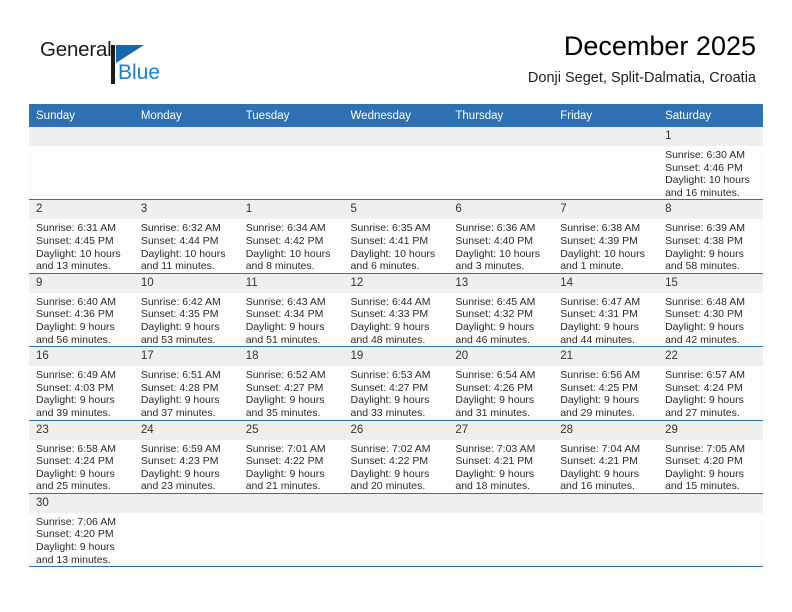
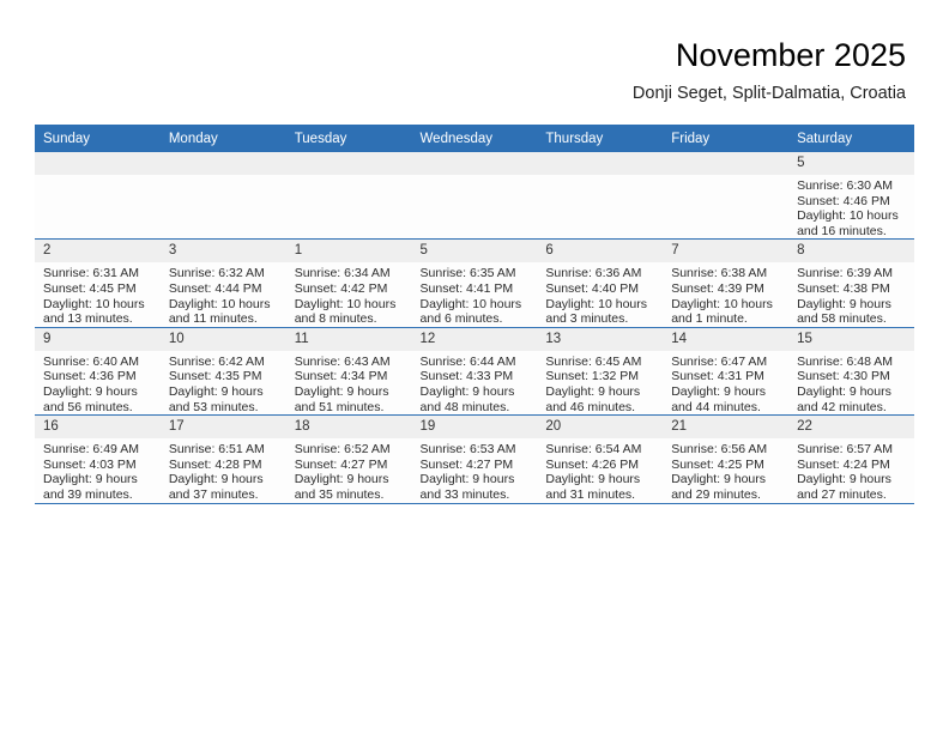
- General
- Blue
- December 2025
+ November 2025
  Donji Seget, Split-Dalmatia, Croatia
  Sunday	Monday	Tuesday	Wednesday	Thursday	Friday	Saturday
- 						1Sunrise: 6:30 AMSunset: 4:46 PMDaylight: 10 hoursand 16 minutes.
+ 						5Sunrise: 6:30 AMSunset: 4:46 PMDaylight: 10 hoursand 16 minutes.
  2Sunrise: 6:31 AMSunset: 4:45 PMDaylight: 10 hoursand 13 minutes.	3Sunrise: 6:32 AMSunset: 4:44 PMDaylight: 10 hoursand 11 minutes.	1Sunrise: 6:34 AMSunset: 4:42 PMDaylight: 10 hoursand 8 minutes.	5Sunrise: 6:35 AMSunset: 4:41 PMDaylight: 10 hoursand 6 minutes.	6Sunrise: 6:36 AMSunset: 4:40 PMDaylight: 10 hoursand 3 minutes.	7Sunrise: 6:38 AMSunset: 4:39 PMDaylight: 10 hoursand 1 minute.	8Sunrise: 6:39 AMSunset: 4:38 PMDaylight: 9 hoursand 58 minutes.
- 9Sunrise: 6:40 AMSunset: 4:36 PMDaylight: 9 hoursand 56 minutes.	10Sunrise: 6:42 AMSunset: 4:35 PMDaylight: 9 hoursand 53 minutes.	11Sunrise: 6:43 AMSunset: 4:34 PMDaylight: 9 hoursand 51 minutes.	12Sunrise: 6:44 AMSunset: 4:33 PMDaylight: 9 hoursand 48 minutes.	13Sunrise: 6:45 AMSunset: 4:32 PMDaylight: 9 hoursand 46 minutes.	14Sunrise: 6:47 AMSunset: 4:31 PMDaylight: 9 hoursand 44 minutes.	15Sunrise: 6:48 AMSunset: 4:30 PMDaylight: 9 hoursand 42 minutes.
+ 9Sunrise: 6:40 AMSunset: 4:36 PMDaylight: 9 hoursand 56 minutes.	10Sunrise: 6:42 AMSunset: 4:35 PMDaylight: 9 hoursand 53 minutes.	11Sunrise: 6:43 AMSunset: 4:34 PMDaylight: 9 hoursand 51 minutes.	12Sunrise: 6:44 AMSunset: 4:33 PMDaylight: 9 hoursand 48 minutes.	13Sunrise: 6:45 AMSunset: 1:32 PMDaylight: 9 hoursand 46 minutes.	14Sunrise: 6:47 AMSunset: 4:31 PMDaylight: 9 hoursand 44 minutes.	15Sunrise: 6:48 AMSunset: 4:30 PMDaylight: 9 hoursand 42 minutes.
  16Sunrise: 6:49 AMSunset: 4:03 PMDaylight: 9 hoursand 39 minutes.	17Sunrise: 6:51 AMSunset: 4:28 PMDaylight: 9 hoursand 37 minutes.	18Sunrise: 6:52 AMSunset: 4:27 PMDaylight: 9 hoursand 35 minutes.	19Sunrise: 6:53 AMSunset: 4:27 PMDaylight: 9 hoursand 33 minutes.	20Sunrise: 6:54 AMSunset: 4:26 PMDaylight: 9 hoursand 31 minutes.	21Sunrise: 6:56 AMSunset: 4:25 PMDaylight: 9 hoursand 29 minutes.	22Sunrise: 6:57 AMSunset: 4:24 PMDaylight: 9 hoursand 27 minutes.
- 23Sunrise: 6:58 AMSunset: 4:24 PMDaylight: 9 hoursand 25 minutes.	24Sunrise: 6:59 AMSunset: 4:23 PMDaylight: 9 hoursand 23 minutes.	25Sunrise: 7:01 AMSunset: 4:22 PMDaylight: 9 hoursand 21 minutes.	26Sunrise: 7:02 AMSunset: 4:22 PMDaylight: 9 hoursand 20 minutes.	27Sunrise: 7:03 AMSunset: 4:21 PMDaylight: 9 hoursand 18 minutes.	28Sunrise: 7:04 AMSunset: 4:21 PMDaylight: 9 hoursand 16 minutes.	29Sunrise: 7:05 AMSunset: 4:20 PMDaylight: 9 hoursand 15 minutes.
- 30Sunrise: 7:06 AMSunset: 4:20 PMDaylight: 9 hoursand 13 minutes.
